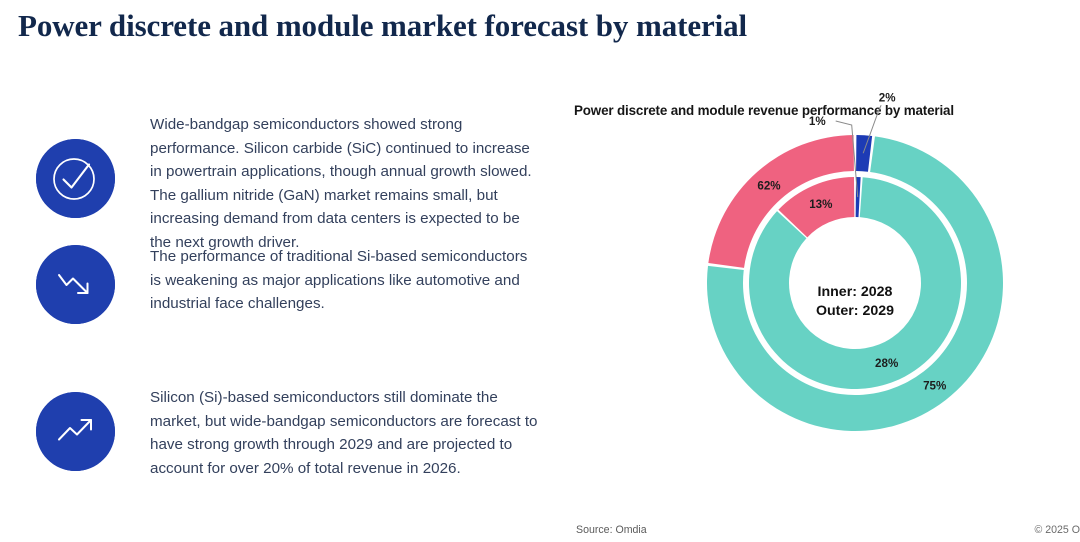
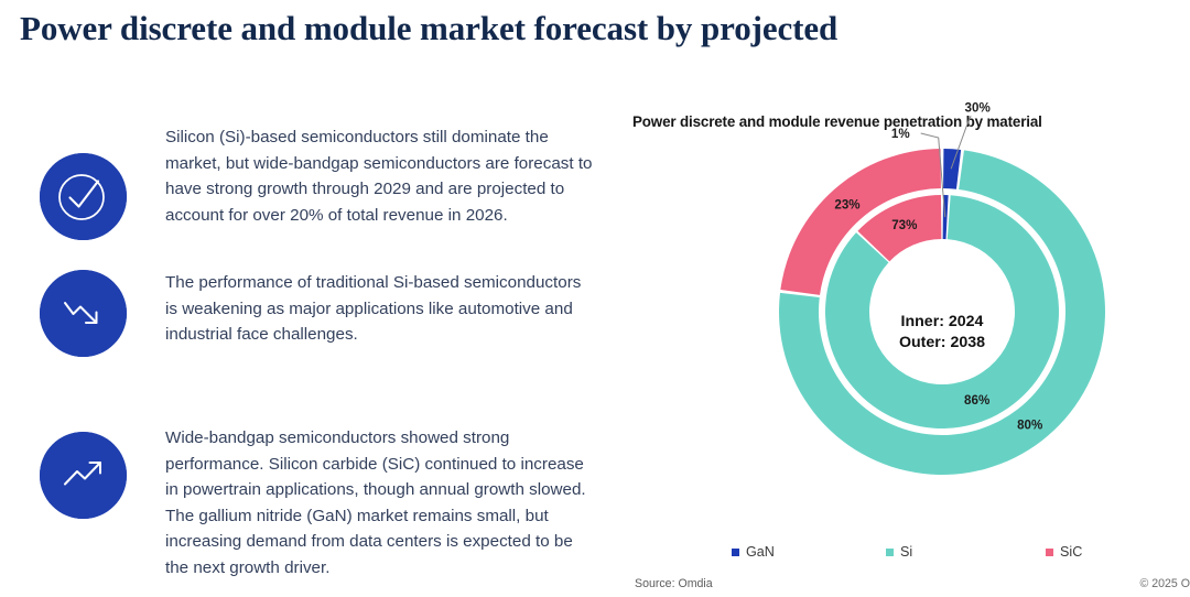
- Power discrete and module market forecast by material
+ Power discrete and module market forecast by projected
- Wide-bandgap semiconductors showed strong performance. Silicon carbide (SiC) continued to increase in powertrain applications, though annual growth slowed. The gallium nitride (GaN) market remains small, but increasing demand from data centers is expected to be the next growth driver.
+ Silicon (Si)-based semiconductors still dominate the market, but wide-bandgap semiconductors are forecast to have strong growth through 2029 and are projected to account for over 20% of total revenue in 2026.
  The performance of traditional Si-based semiconductors is weakening as major applications like automotive and industrial face challenges.
- Silicon (Si)-based semiconductors still dominate the market, but wide-bandgap semiconductors are forecast to have strong growth through 2029 and are projected to account for over 20% of total revenue in 2026.
+ Wide-bandgap semiconductors showed strong performance. Silicon carbide (SiC) continued to increase in powertrain applications, though annual growth slowed. The gallium nitride (GaN) market remains small, but increasing demand from data centers is expected to be the next growth driver.
- Power discrete and module revenue performance by material
+ Power discrete and module revenue penetration by material
- 75%
+ 80%
- 62%
+ 23%
- 28%
+ 86%
- 13%
+ 73%
- 2%
+ 30%
  1%
- Inner: 2028
+ Inner: 2024
- Outer: 2029
+ Outer: 2038
+ GaN
+ Si
+ SiC
  Source: Omdia
  © 2025 O
